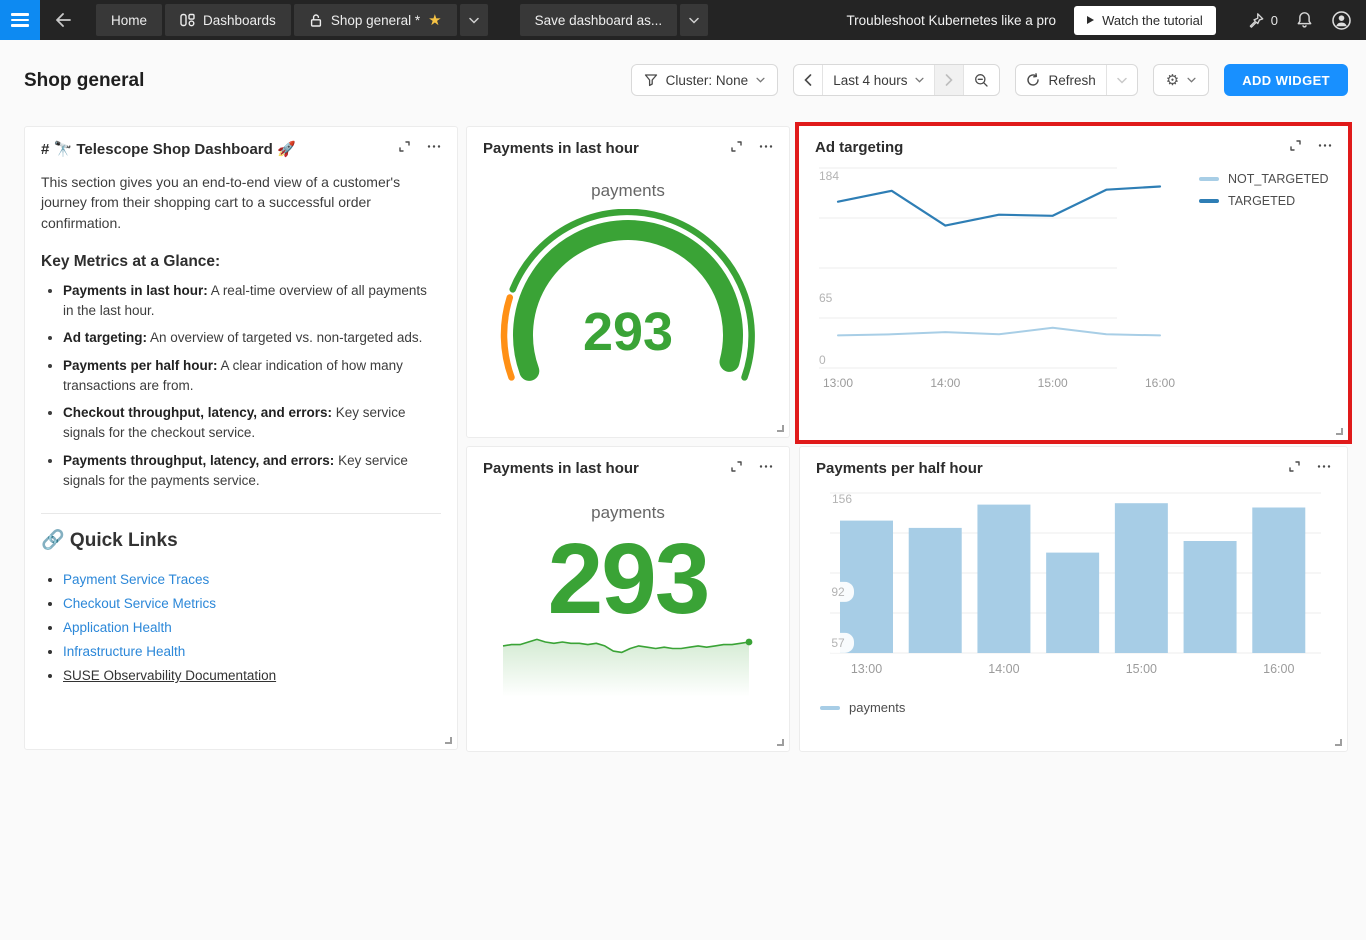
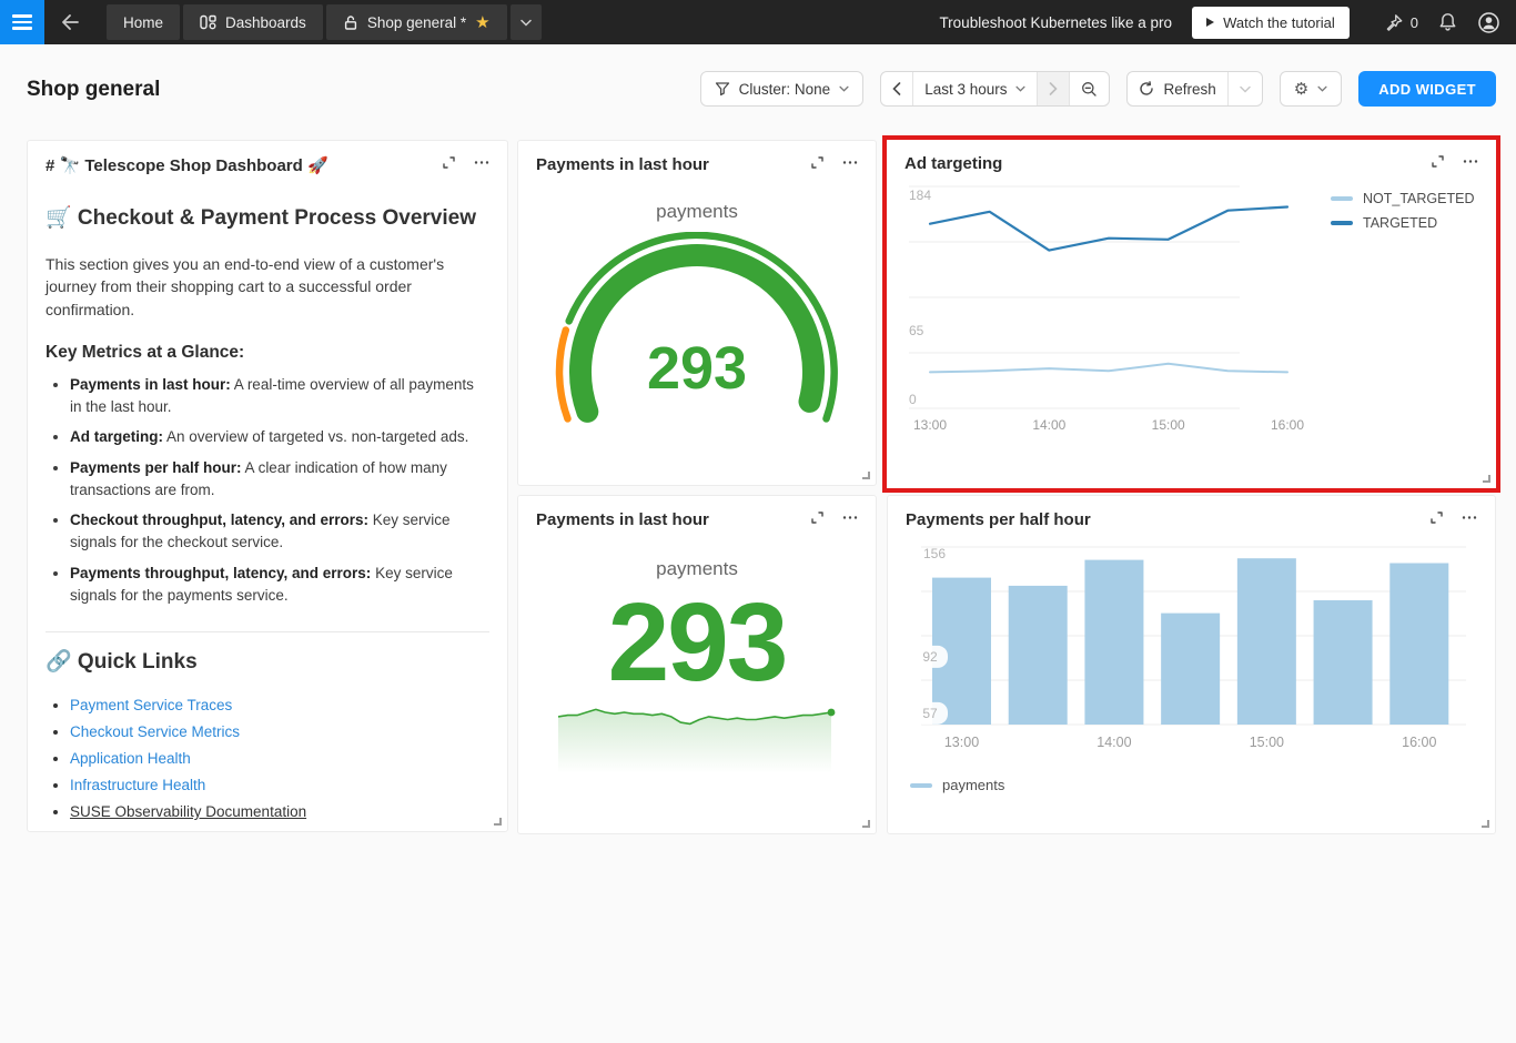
  Home
  Dashboards
  Shop general *
  ★
- Save dashboard as...
  Troubleshoot Kubernetes like a pro
  Watch the tutorial
  0
  Shop general
  Cluster: None
- Last 4 hours
+ Last 3 hours
  Refresh
  ⚙
  ADD WIDGET
  # 🔭 Telescope Shop Dashboard 🚀
+ 🛒 Checkout & Payment Process Overview
  This section gives you an end-to-end view of a customer's journey from their shopping cart to a successful order confirmation.
  Key Metrics at a Glance:
  Payments in last hour: A real-time overview of all payments in the last hour.
  Ad targeting: An overview of targeted vs. non-targeted ads.
  Payments per half hour: A clear indication of how many transactions are from.
  Checkout throughput, latency, and errors: Key service signals for the checkout service.
  Payments throughput, latency, and errors: Key service signals for the payments service.
  🔗 Quick Links
  Payment Service Traces
  Checkout Service Metrics
  Application Health
  Infrastructure Health
  SUSE Observability Documentation
  Payments in last hour
  payments
  293
  Ad targeting
  184
  65
  0
  13:00
  14:00
  15:00
  16:00
  NOT_TARGETED
  TARGETED
  Payments in last hour
  payments
  293
  Payments per half hour
  156
  92
  57
  13:00
  14:00
  15:00
  16:00
  payments
